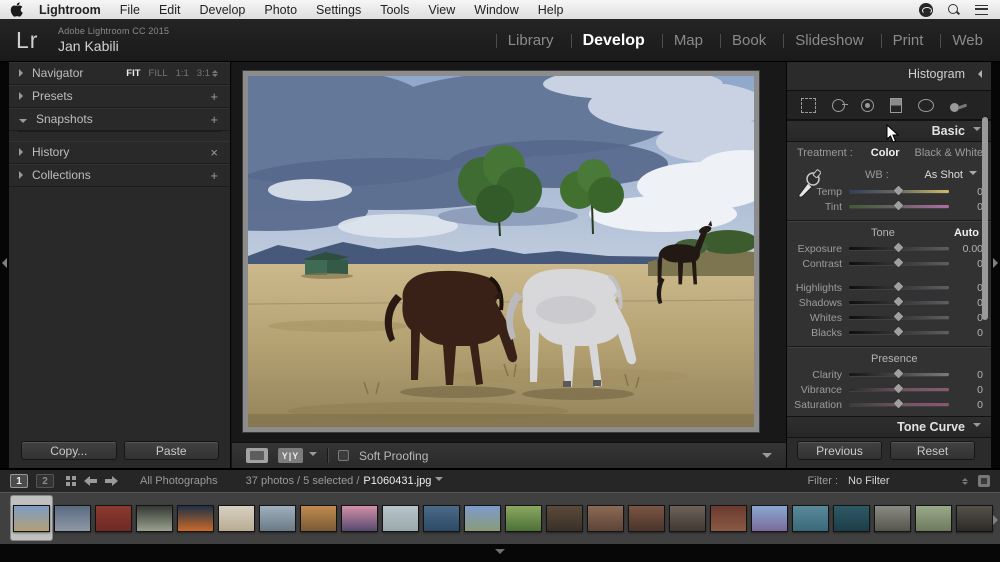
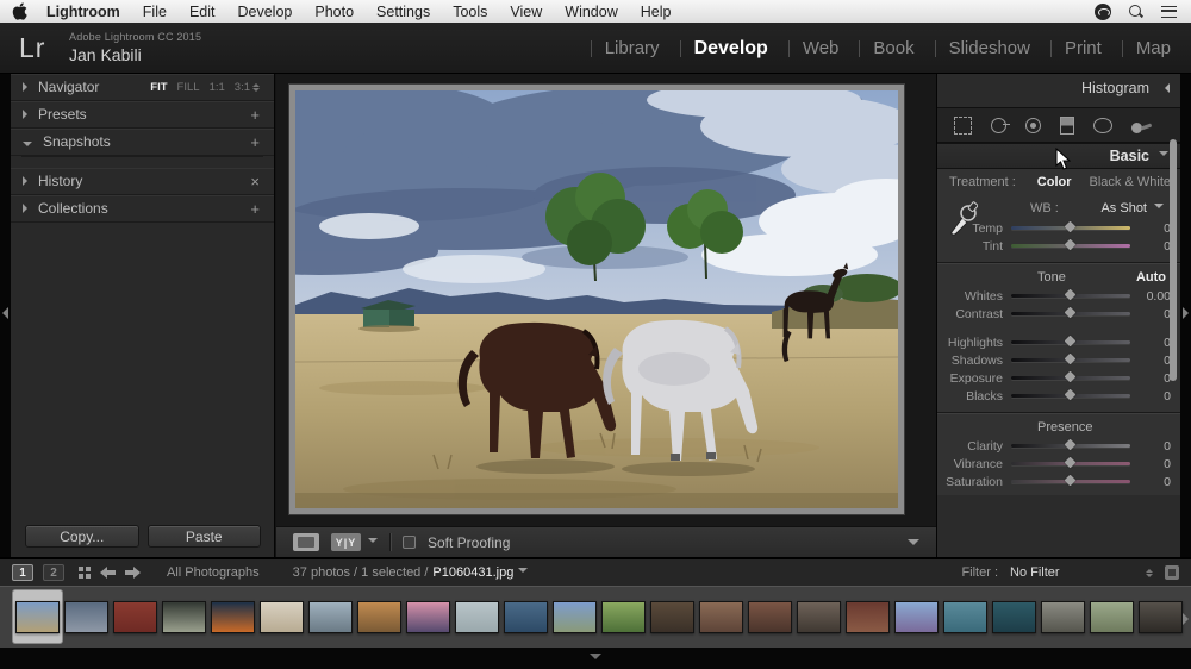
  Lightroom
  File
  Edit
  Develop
  Photo
  Settings
  Tools
  View
  Window
  Help
  Lr
  Adobe Lightroom CC 2015
  Jan Kabili
  Library
  Develop
- Map
+ Web
  Book
  Slideshow
  Print
- Web
+ Map
  Navigator
  FIT
  FILL
  1:1
  3:1
  Presets
  +
  Snapshots
  +
  History
  ×
  Collections
  +
  Copy...
  Paste
  Y|Y
  Soft Proofing
  Histogram
  Basic
  Treatment :
  Color
  Black & White
  WB :
  As Shot
  Temp
  0
  Tint
  0
  Tone
  Auto
- Exposure
+ Whites
  0.00
  Contrast
  0
  Highlights
  0
  Shadows
  0
- Whites
+ Exposure
  0
  Blacks
  0
  Presence
  Clarity
  0
  Vibrance
  0
  Saturation
  0
- Tone Curve
- Previous
- Reset
  1
  2
  All Photographs
- 37 photos / 5 selected /
+ 37 photos / 1 selected /
  P1060431.jpg
  Filter :
  No Filter
